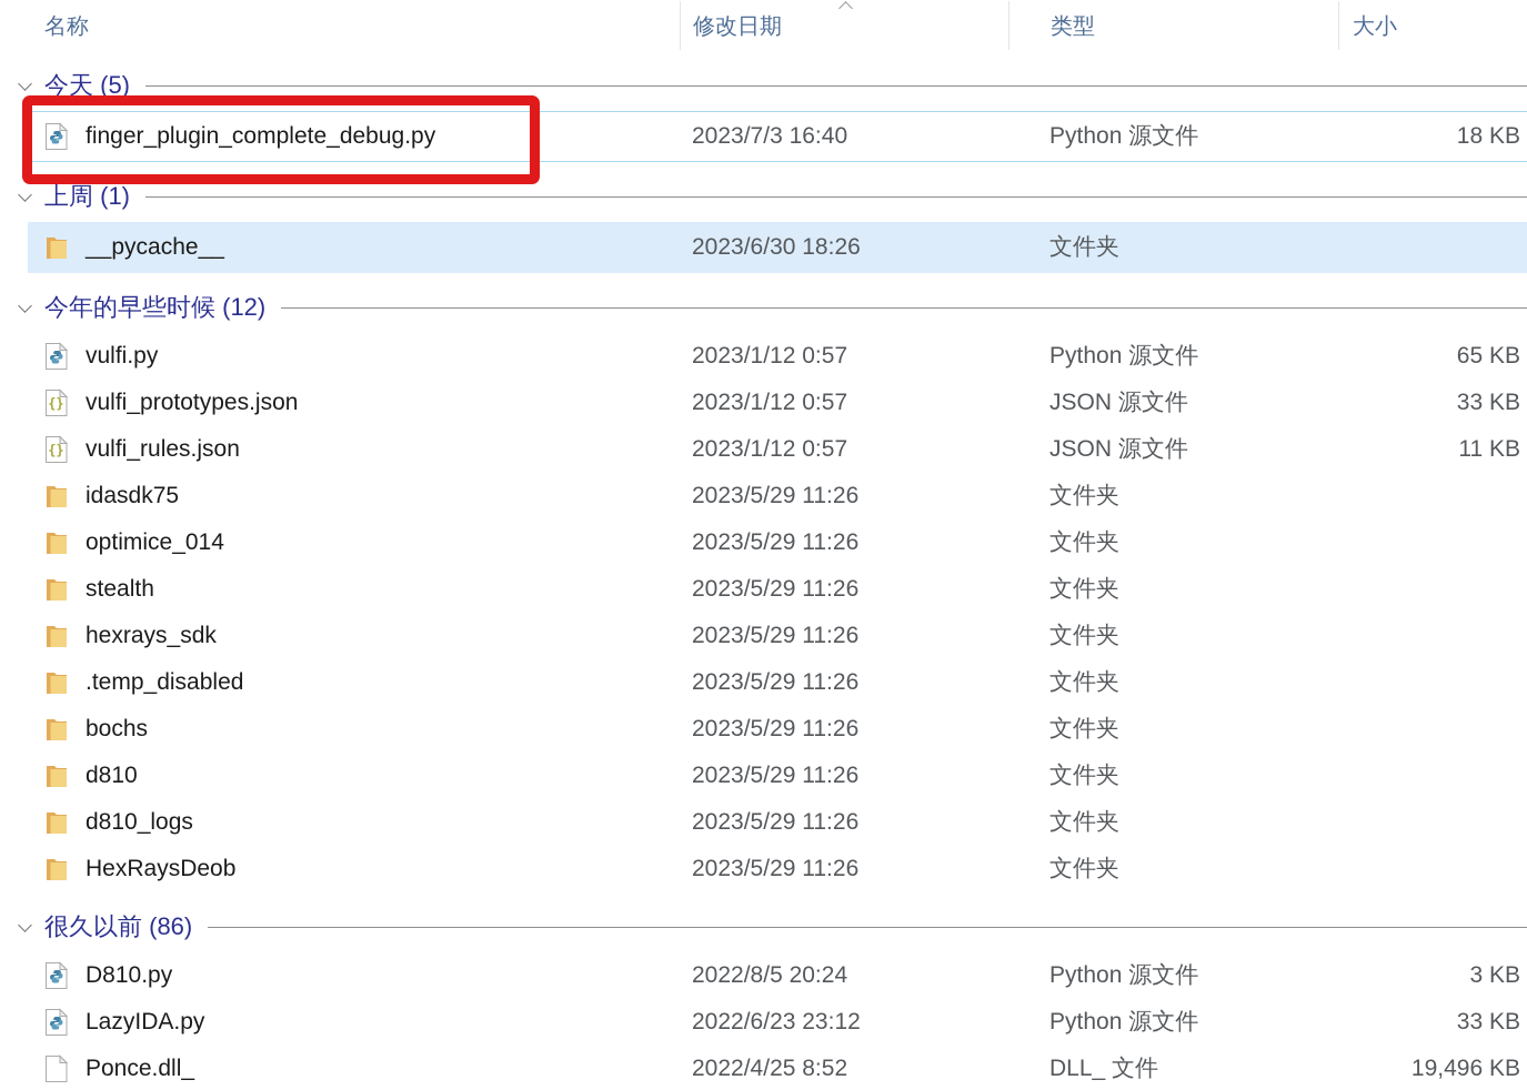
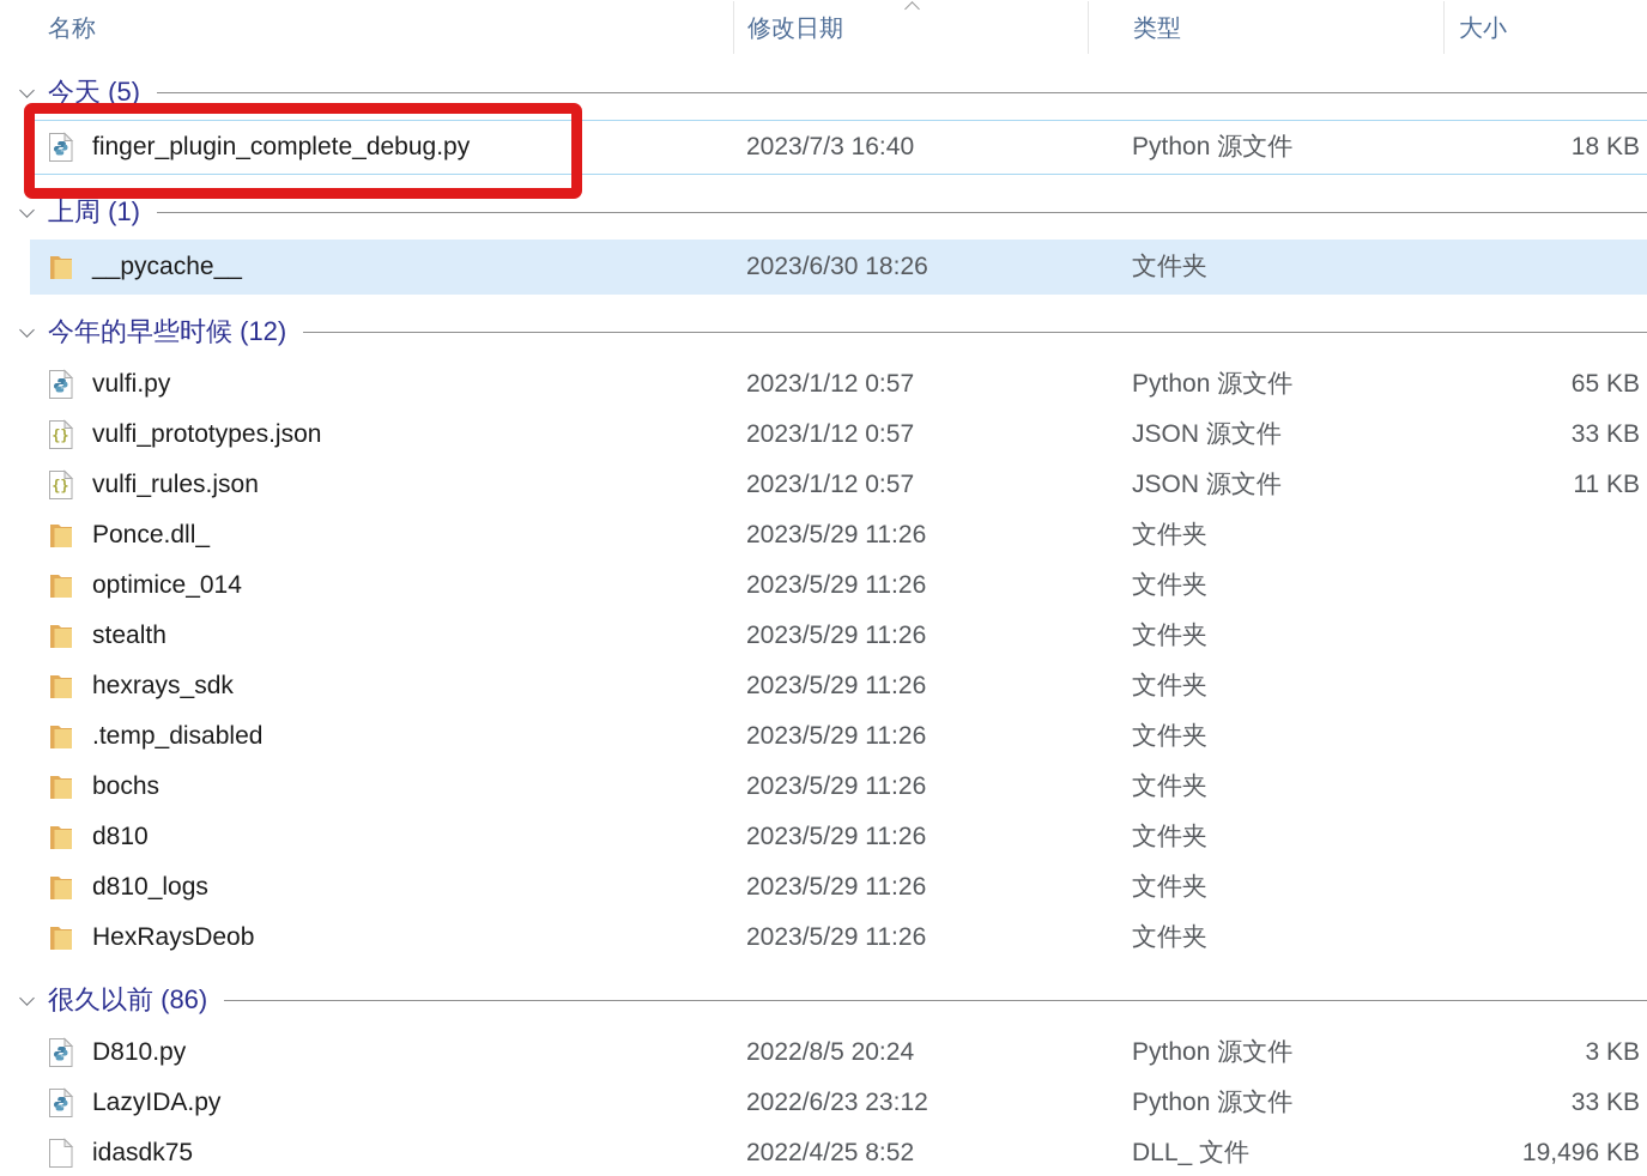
  名称
  修改日期
  类型
  大小
  今天 (5)
  finger_plugin_complete_debug.py
  2023/7/3 16:40
  Python 源文件
  18 KB
  上周 (1)
  __pycache__
  2023/6/30 18:26
  文件夹
  今年的早些时候 (12)
  vulfi.py
  2023/1/12 0:57
  Python 源文件
  65 KB
  vulfi_prototypes.json
  2023/1/12 0:57
  JSON 源文件
  33 KB
  vulfi_rules.json
  2023/1/12 0:57
  JSON 源文件
  11 KB
- idasdk75
+ Ponce.dll_
  2023/5/29 11:26
  文件夹
  optimice_014
  2023/5/29 11:26
  文件夹
  stealth
  2023/5/29 11:26
  文件夹
  hexrays_sdk
  2023/5/29 11:26
  文件夹
  .temp_disabled
  2023/5/29 11:26
  文件夹
  bochs
  2023/5/29 11:26
  文件夹
  d810
  2023/5/29 11:26
  文件夹
  d810_logs
  2023/5/29 11:26
  文件夹
  HexRaysDeob
  2023/5/29 11:26
  文件夹
  很久以前 (86)
  D810.py
  2022/8/5 20:24
  Python 源文件
  3 KB
  LazyIDA.py
  2022/6/23 23:12
  Python 源文件
  33 KB
- Ponce.dll_
+ idasdk75
  2022/4/25 8:52
  DLL_ 文件
  19,496 KB
